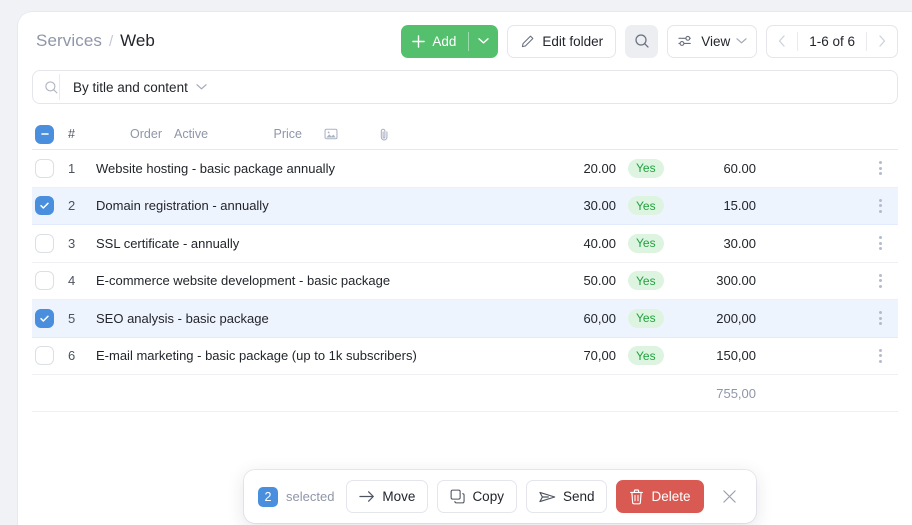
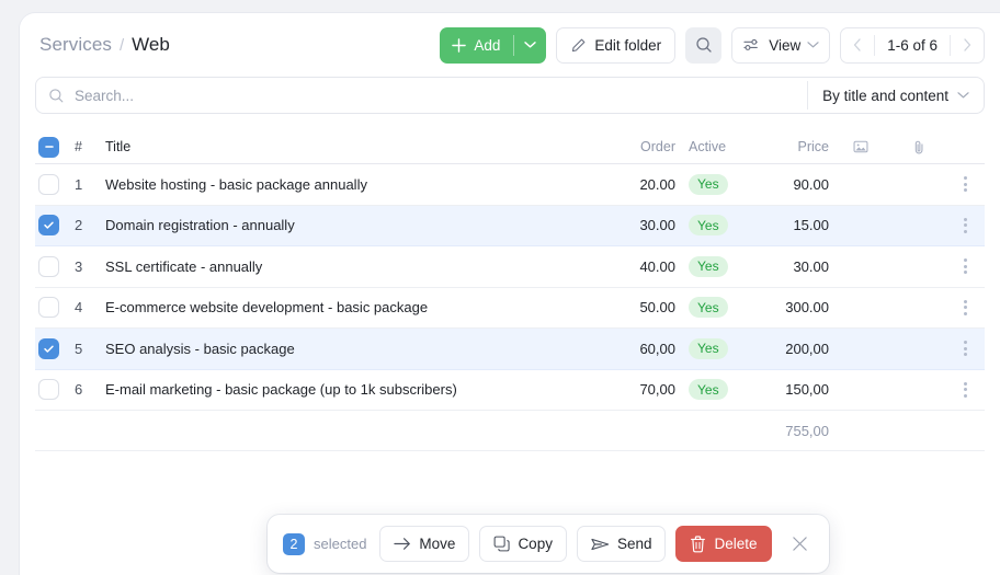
  Services
  /
  Web
  Add
  Edit folder
  View
  1-6 of 6
+ Search...
  By title and content
  #
+ Title
  Order
  Active
  Price
  1
  Website hosting - basic package annually
  20.00
  Yes
- 60.00
+ 90.00
  2
  Domain registration - annually
  30.00
  Yes
  15.00
  3
  SSL certificate - annually
  40.00
  Yes
  30.00
  4
  E-commerce website development - basic package
  50.00
  Yes
  300.00
  5
  SEO analysis - basic package
  60,00
  Yes
  200,00
  6
  E-mail marketing - basic package (up to 1k subscribers)
  70,00
  Yes
  150,00
  755,00
  2
  selected
  Move
  Copy
  Send
  Delete
